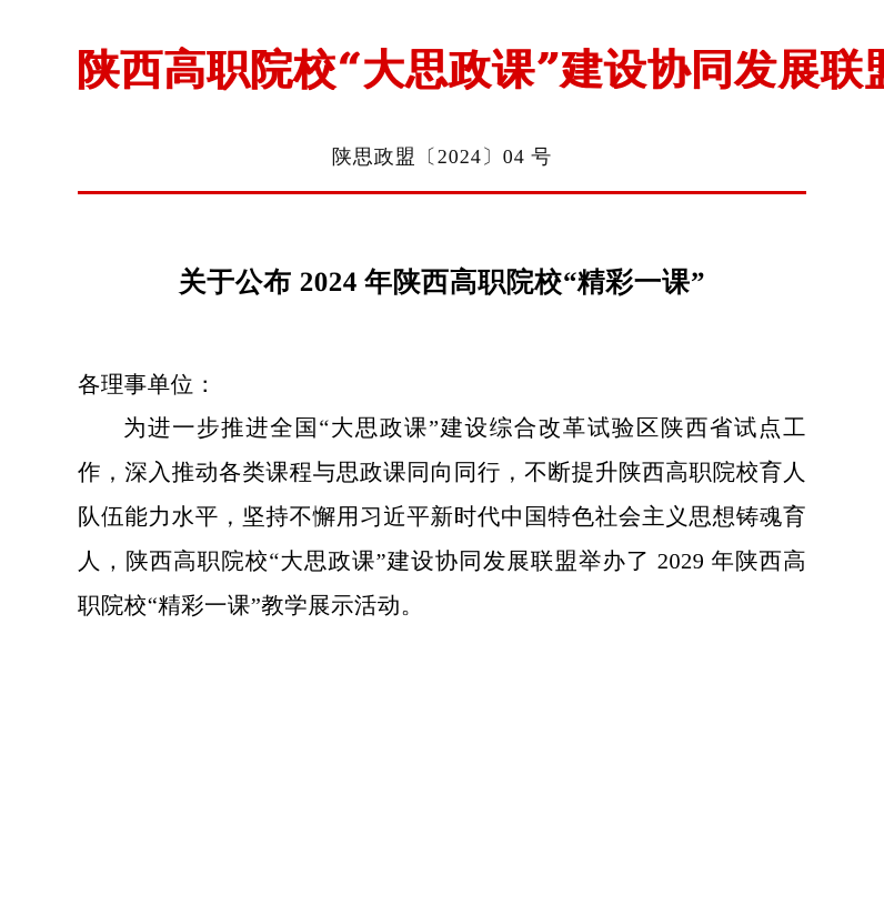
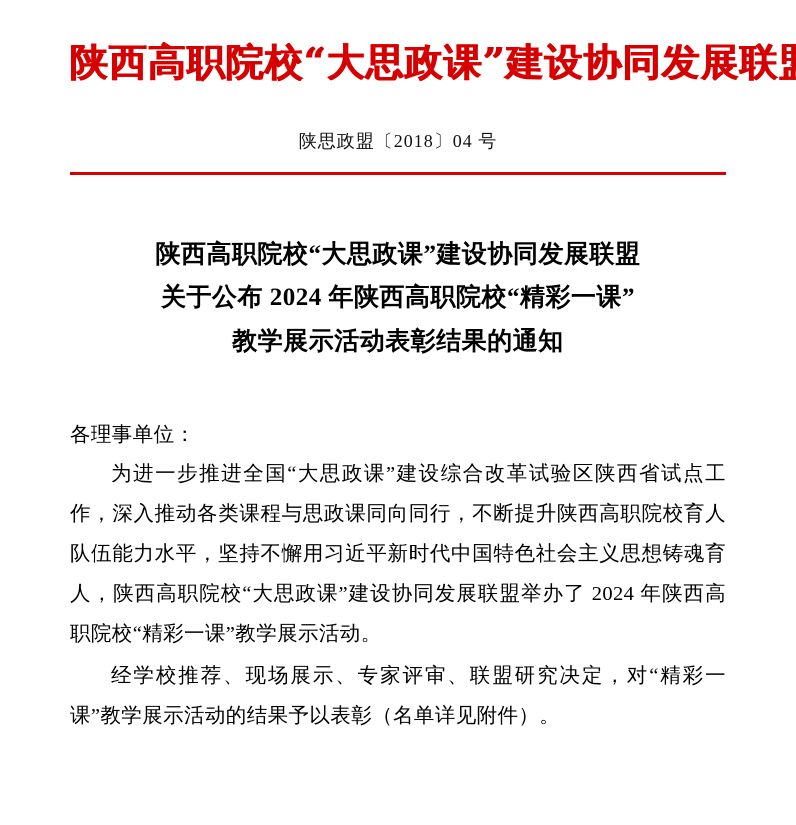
  陕西高职院校“大思政课”建设协同发展联
- 陕思政盟〔2024〕04 号
+ 陕思政盟〔2018〕04 号
+ 陕西高职院校“大思政课”建设协同发展联盟
  关于公布 2024 年陕西高职院校“精彩一课”
+ 教学展示活动表彰结果的通知
  各理事单位：
- 为进一步推进全国“大思政课”建设综合改革试验区陕西省试点工作，深入推动各类课程与思政课同向同行，不断提升陕西高职院校育人队伍能力水平，坚持不懈用习近平新时代中国特色社会主义思想铸魂育人，陕西高职院校“大思政课”建设协同发展联盟举办了 2029 年陕西高职院校“精彩一课”教学展示活动。
+ 为进一步推进全国“大思政课”建设综合改革试验区陕西省试点工作，深入推动各类课程与思政课同向同行，不断提升陕西高职院校育人队伍能力水平，坚持不懈用习近平新时代中国特色社会主义思想铸魂育人，陕西高职院校“大思政课”建设协同发展联盟举办了 2024 年陕西高职院校“精彩一课”教学展示活动。
+ 经学校推荐、现场展示、专家评审、联盟研究决定，对“精彩一课”教学展示活动的结果予以表彰（名单详见附件）。
